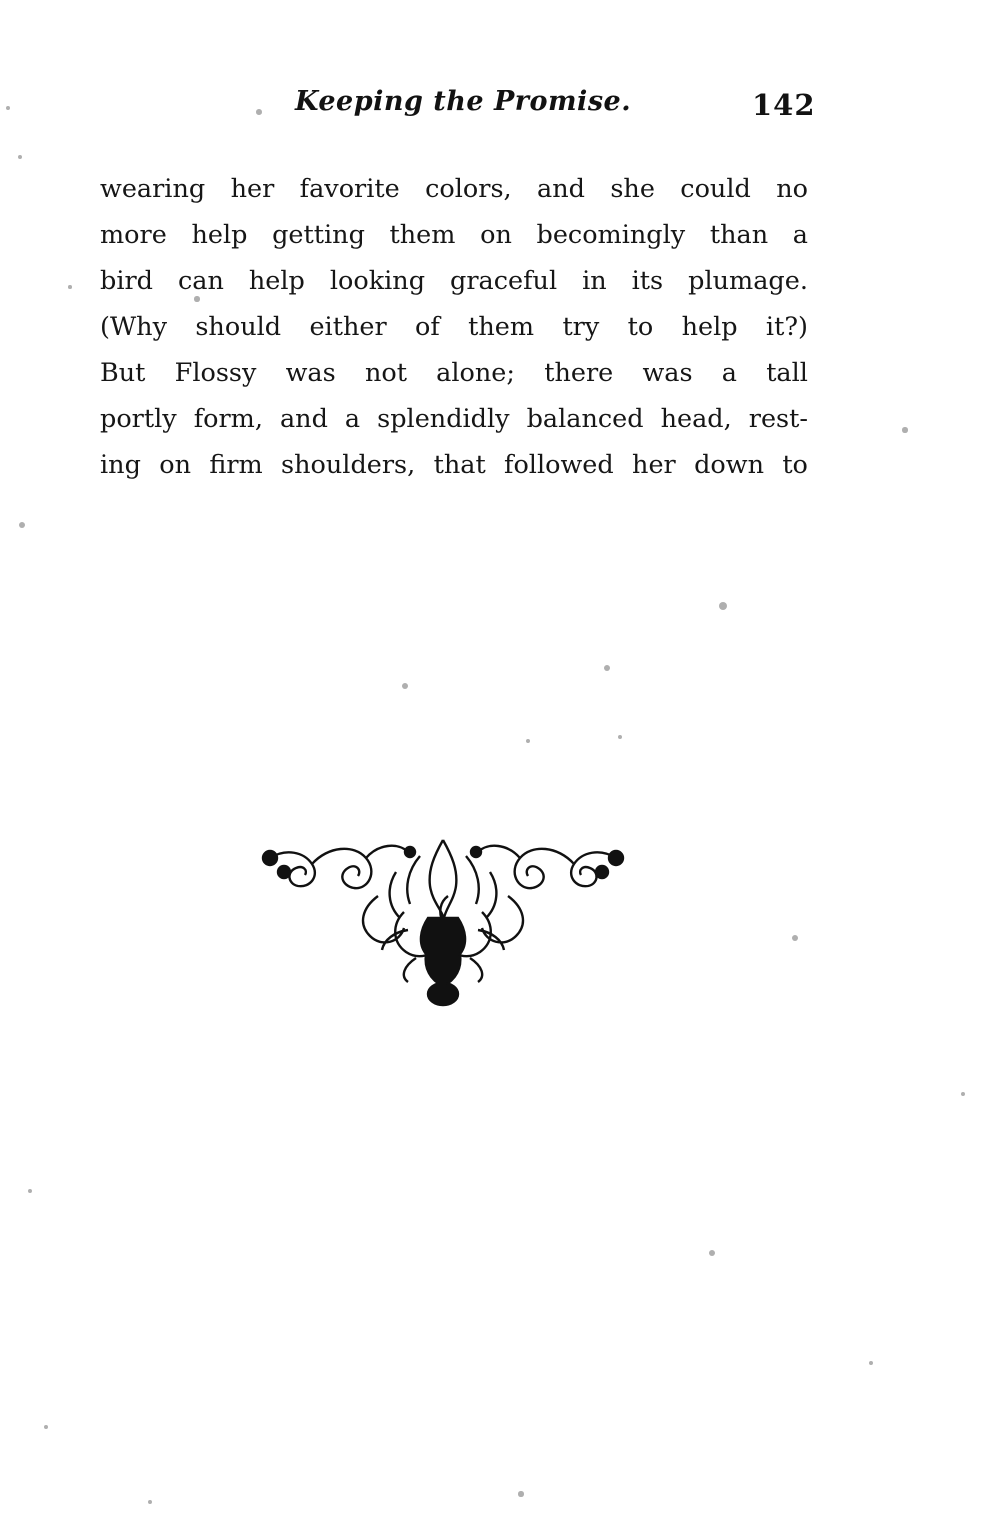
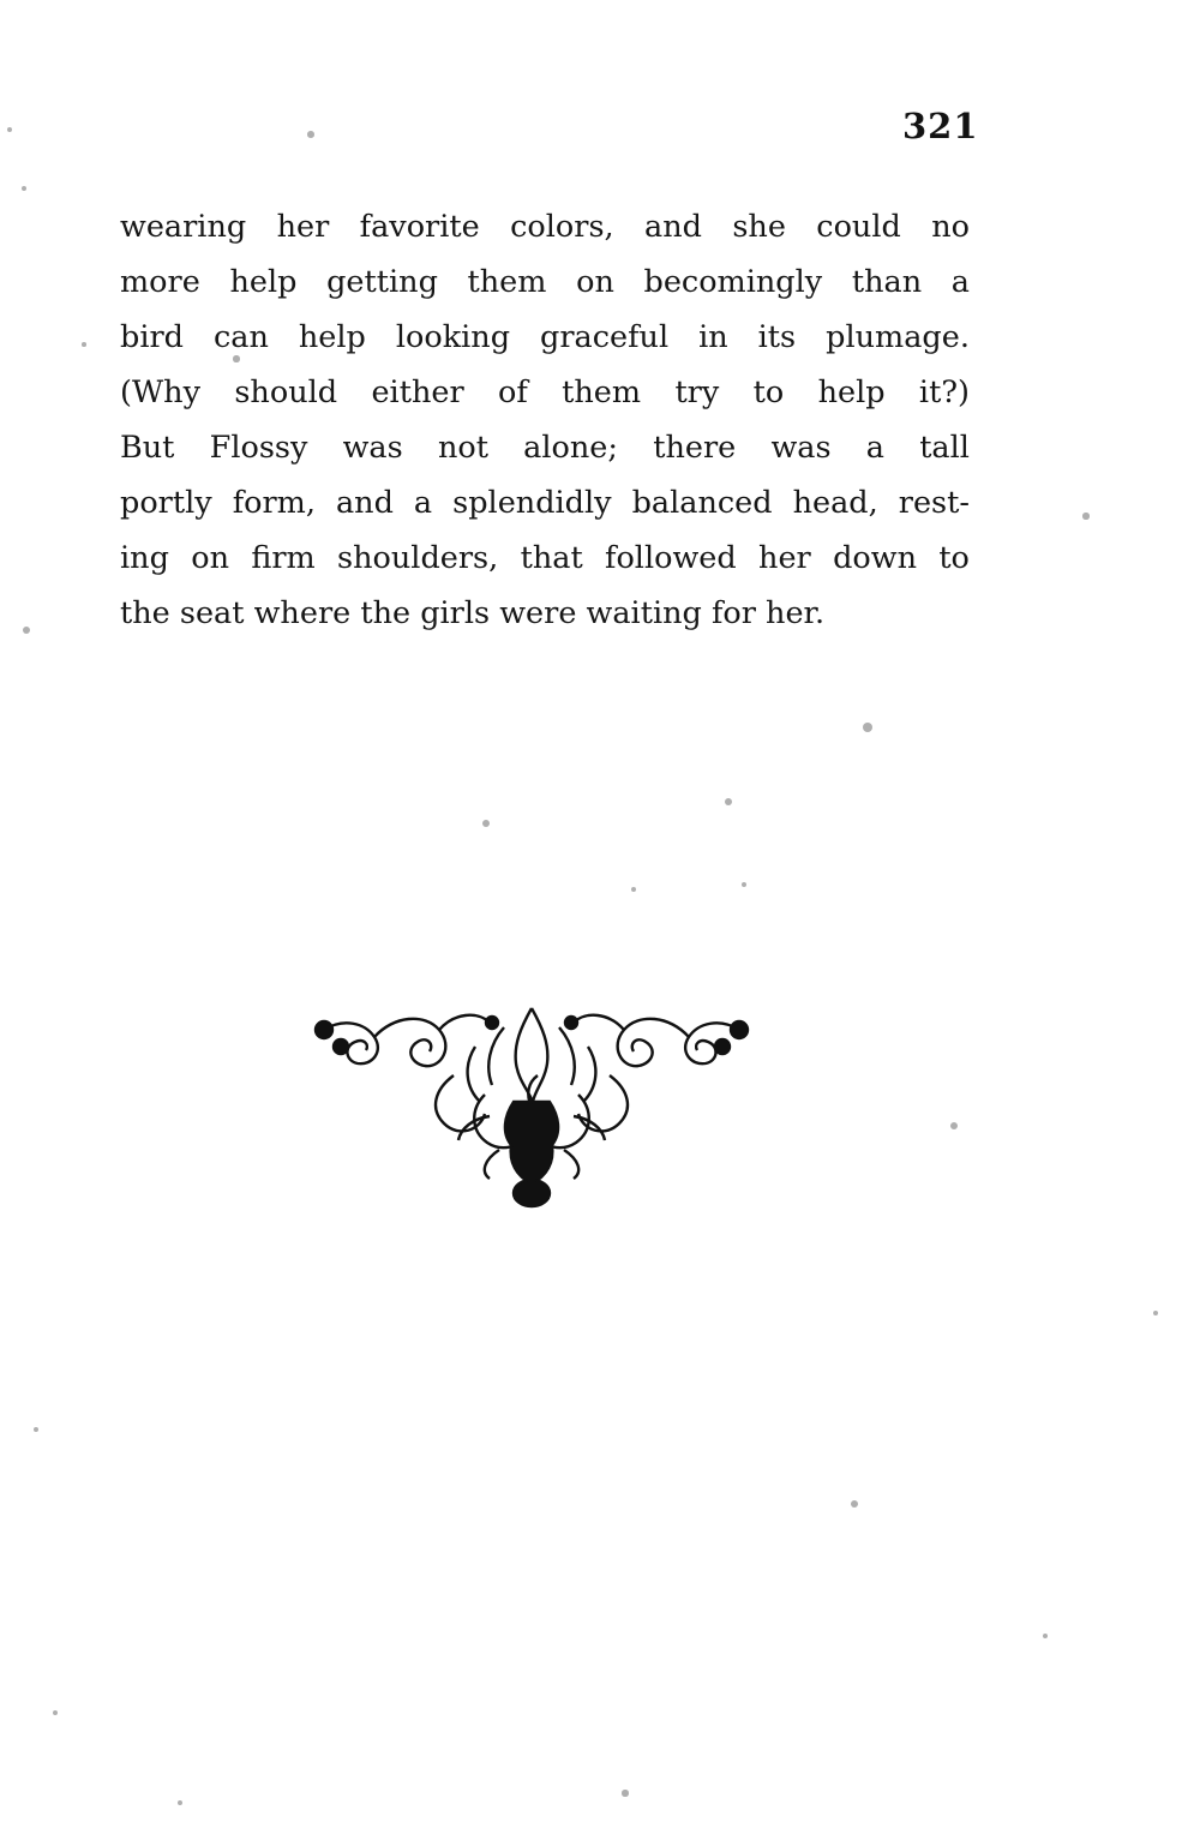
- Keeping the Promise.
- 142
+ 321
  wearing
  her
  favorite
  colors,
  and
  she
  could
  no
  more
  help
  getting
  them
  on
  becomingly
  than
  a
  bird
  can
  help
  looking
  graceful
  in
  its
  plumage.
  (Why
  should
  either
  of
  them
  try
  to
  help
  it?)
  But
  Flossy
  was
  not
  alone;
  there
  was
  a
  tall
  portly
  form,
  and
  a
  splendidly
  balanced
  head,
  rest-
  ing
  on
  firm
  shoulders,
  that
  followed
  her
  down
  to
+ the seat where the girls were waiting for her.
